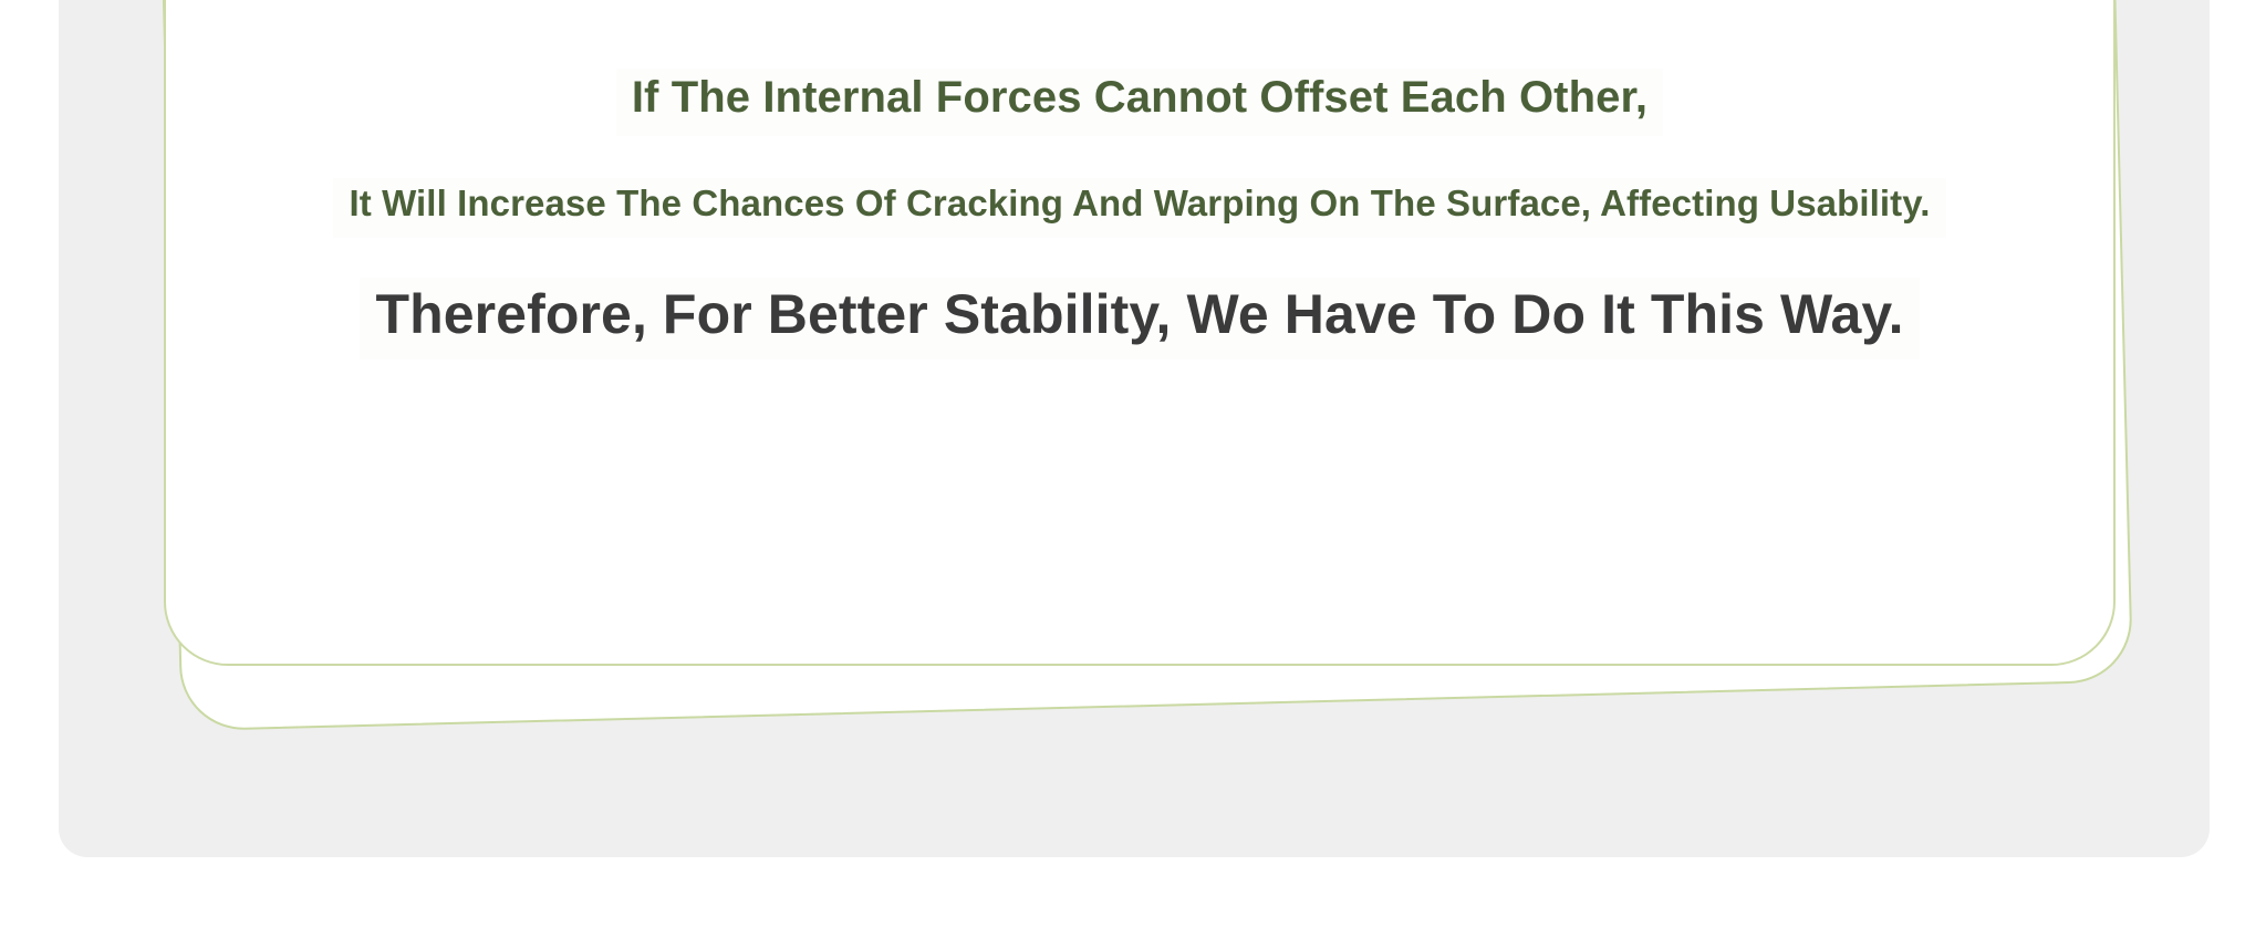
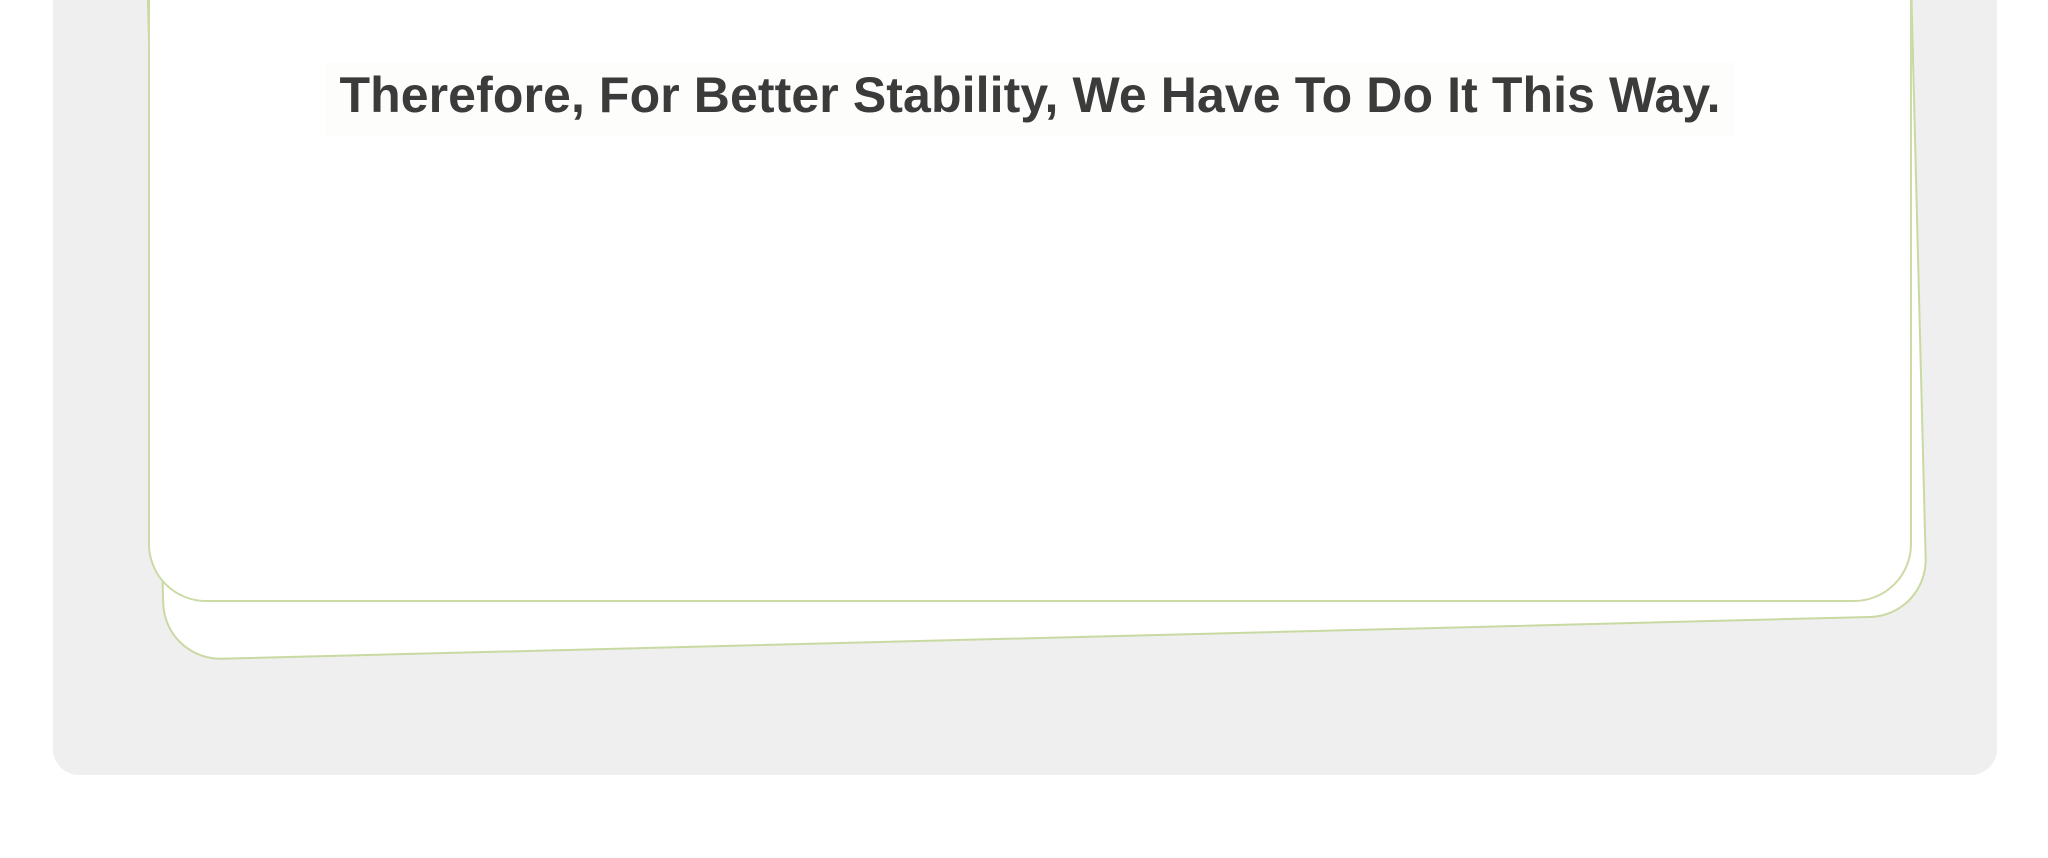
- If The Internal Forces Cannot Offset Each Other,
- It Will Increase The Chances Of Cracking And Warping On The Surface, Affecting Usability.
  Therefore, For Better Stability, We Have To Do It This Way.
